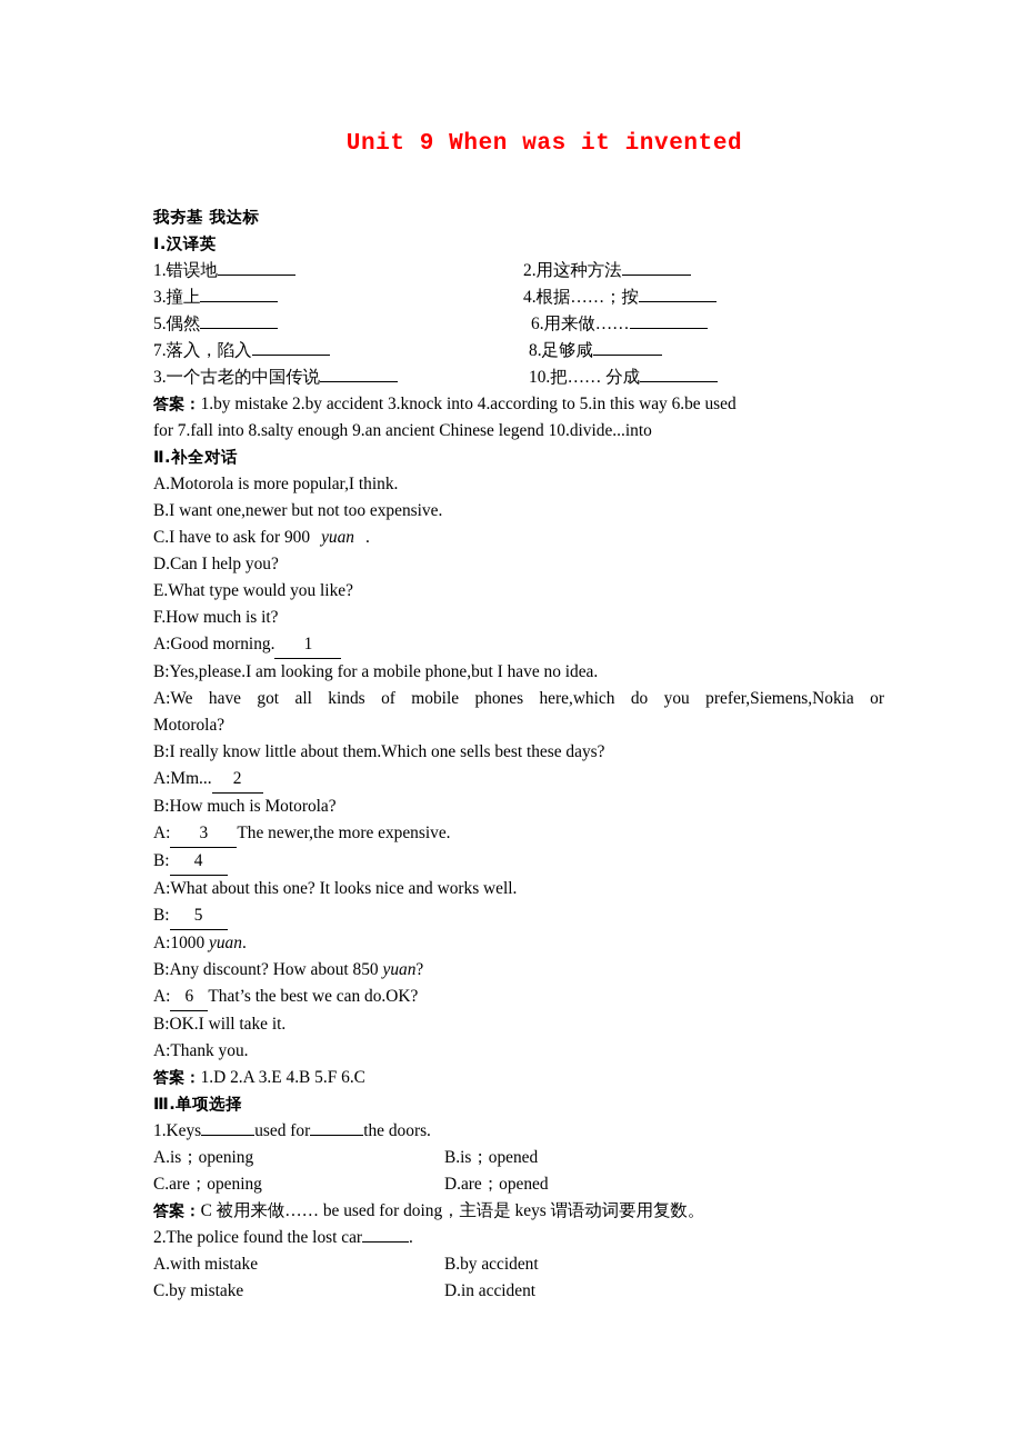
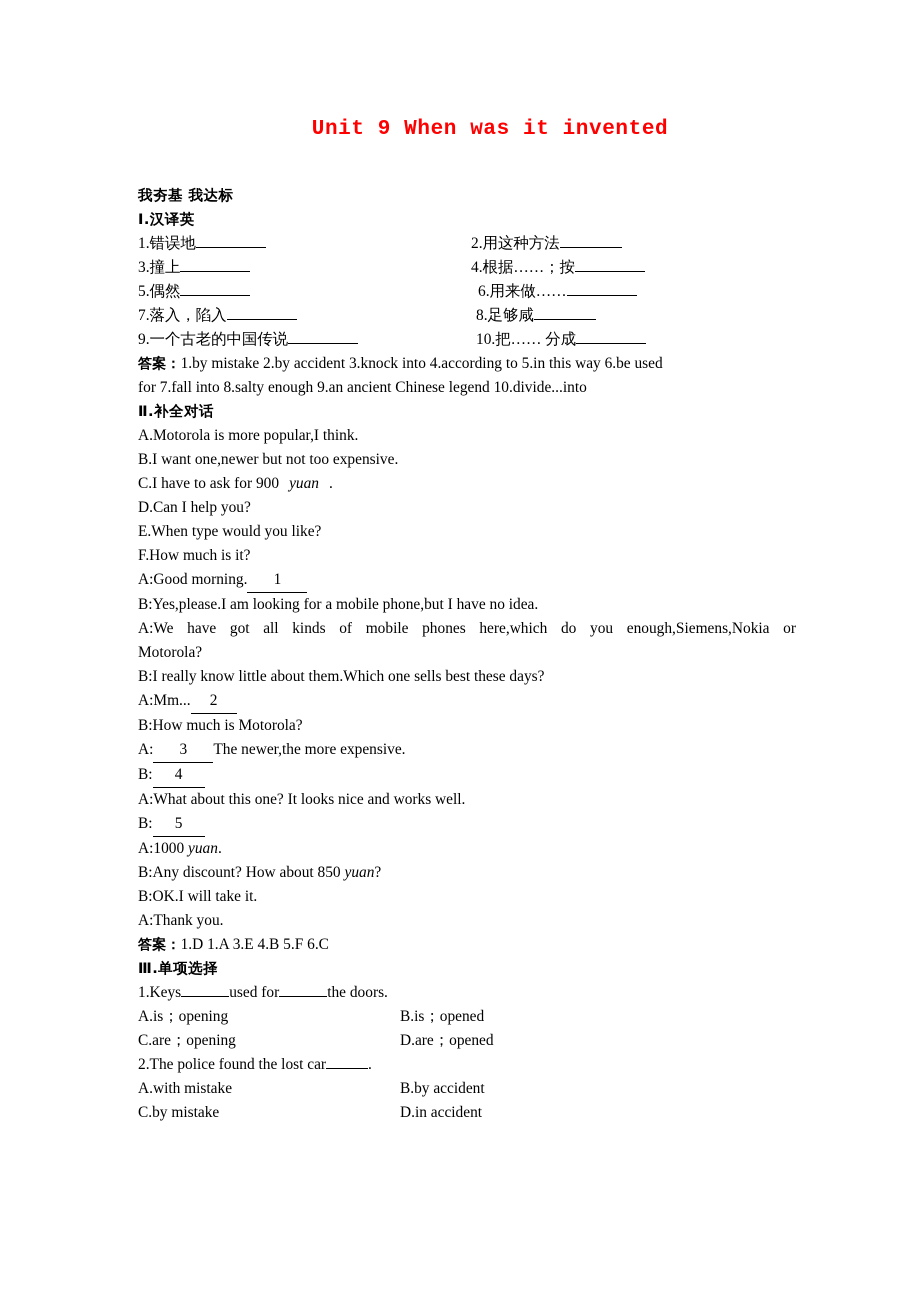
  Unit 9 When was it invented
  我夯基 我达标
  Ⅰ.汉译英
  1.错误地
  2.用这种方法
  3.撞上
  4.根据……；按
  5.偶然
  6.用来做……
  7.落入，陷入
  8.足够咸
- 3.一个古老的中国传说
+ 9.一个古老的中国传说
  10.把…… 分成
  答案：1.by mistake 2.by accident 3.knock into 4.according to 5.in this way 6.be used
  for 7.fall into 8.salty enough 9.an ancient Chinese legend 10.divide...into
  Ⅱ.补全对话
  A.Motorola is more popular,I think.
  B.I want one,newer but not too expensive.
  C.I have to ask for 900 yuan .
  D.Can I help you?
- E.What type would you like?
+ E.When type would you like?
  F.How much is it?
  A:Good morning. 1
  B:Yes,please.I am looking for a mobile phone,but I have no idea.
- A:We have got all kinds of mobile phones here,which do you prefer,Siemens,Nokia or
+ A:We have got all kinds of mobile phones here,which do you enough,Siemens,Nokia or
  Motorola?
  B:I really know little about them.Which one sells best these days?
  A:Mm... 2
  B:How much is Motorola?
  A: 3 The newer,the more expensive.
  B: 4
  A:What about this one? It looks nice and works well.
  B: 5
  A:1000 yuan.
  B:Any discount? How about 850 yuan?
- A: 6 That’s the best we can do.OK?
  B:OK.I will take it.
  A:Thank you.
- 答案：1.D 2.A 3.E 4.B 5.F 6.C
+ 答案：1.D 1.A 3.E 4.B 5.F 6.C
  Ⅲ.单项选择
  1.Keys used for the doors.
  A.is；opening
  B.is；opened
  C.are；opening
  D.are；opened
- 答案：C 被用来做…… be used for doing，主语是 keys 谓语动词要用复数。
  2.The police found the lost car .
  A.with mistake
  B.by accident
  C.by mistake
  D.in accident
